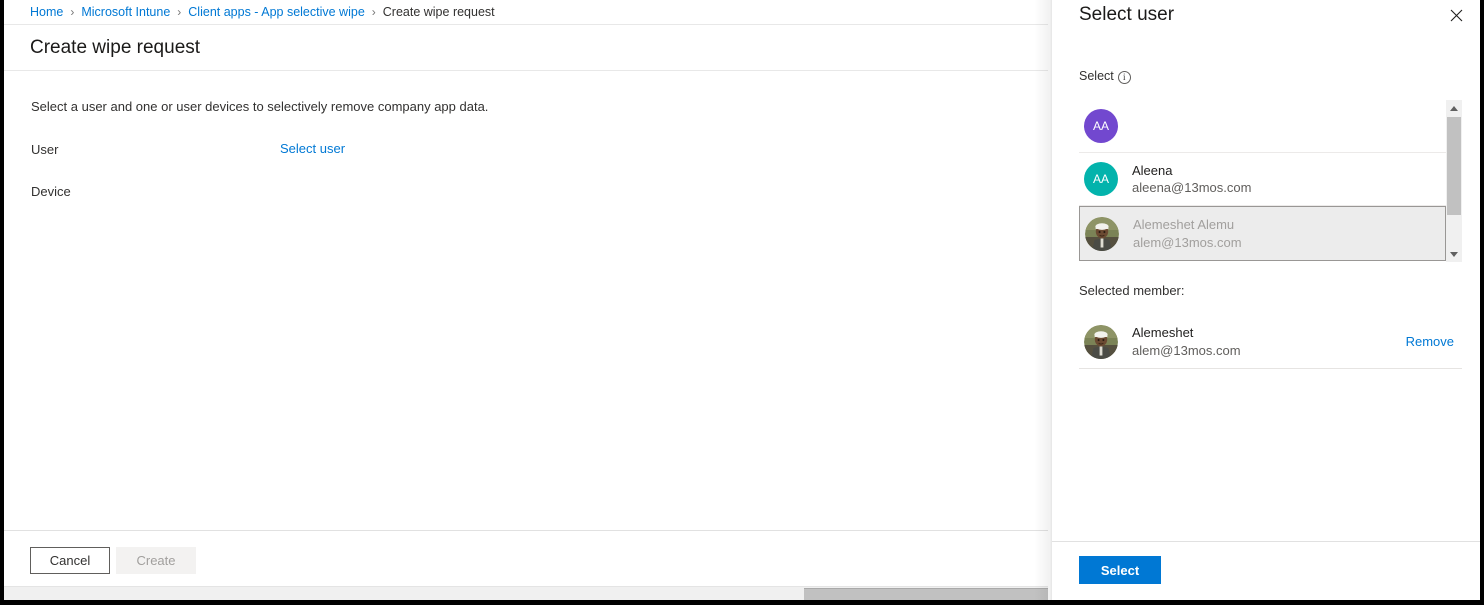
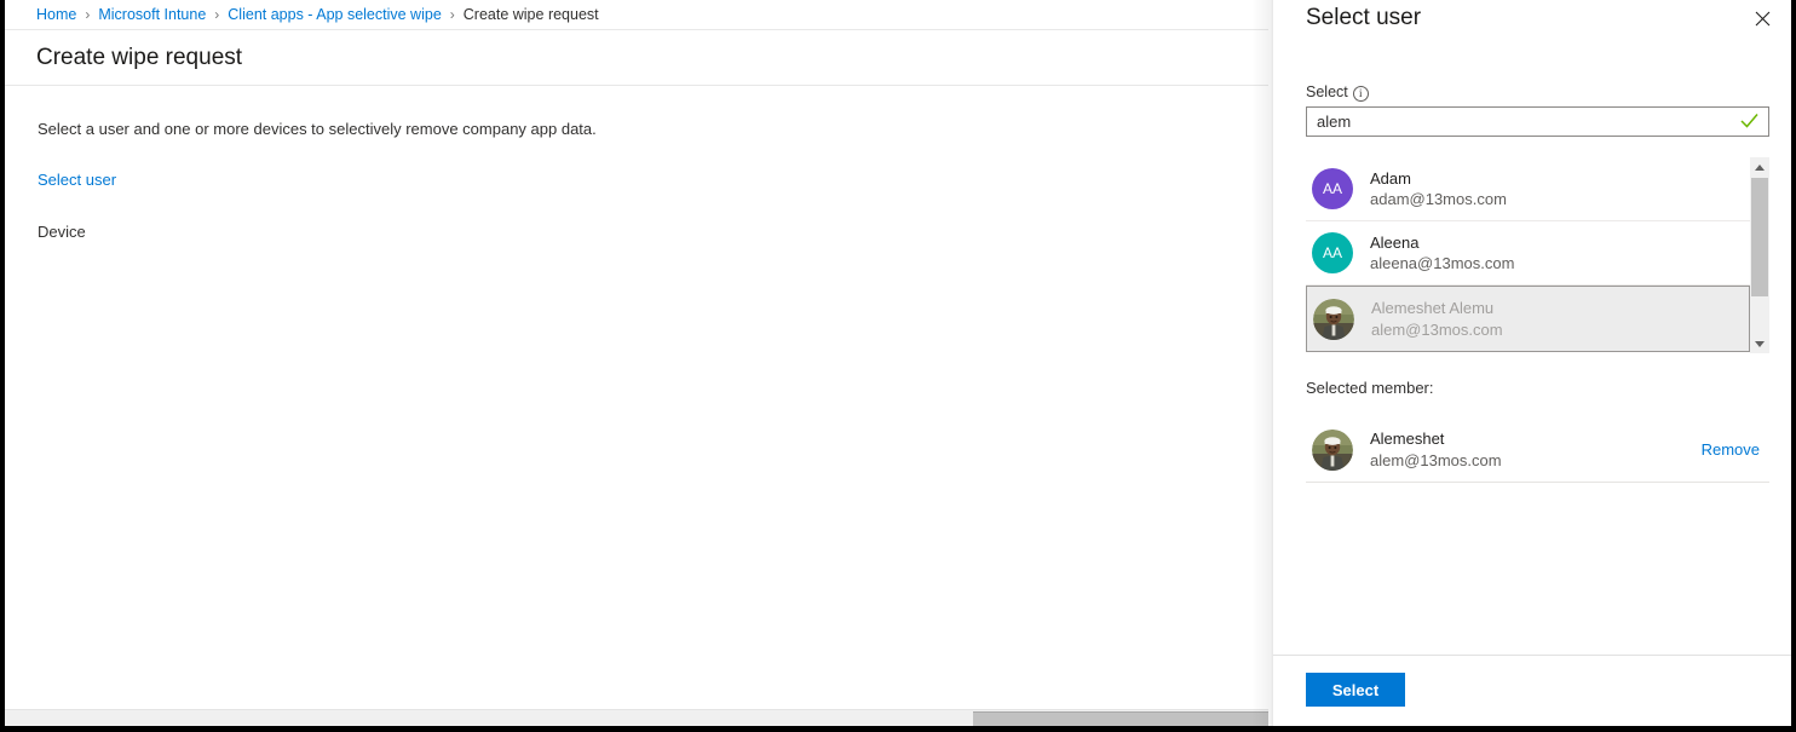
  Home
  ›
  Microsoft Intune
  ›
  Client apps - App selective wipe
  ›
  Create wipe request
  Create wipe request
- Select a user and one or user devices to selectively remove company app data.
+ Select a user and one or more devices to selectively remove company app data.
- User
  Select user
  Device
- Cancel
- Create
  Select user
  Select
  i
+ alem
  AA
+ Adam
+ adam@13mos.com
  AA
  Aleena
  aleena@13mos.com
  Alemeshet Alemu
  alem@13mos.com
  Selected member:
  Alemeshet
  alem@13mos.com
  Remove
  Select
